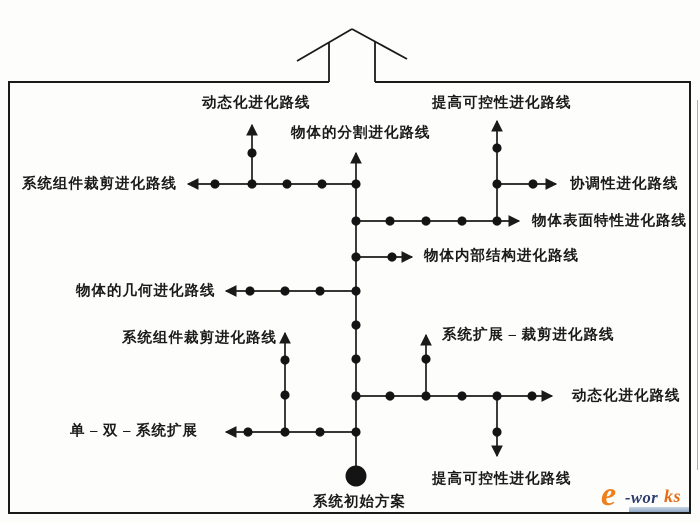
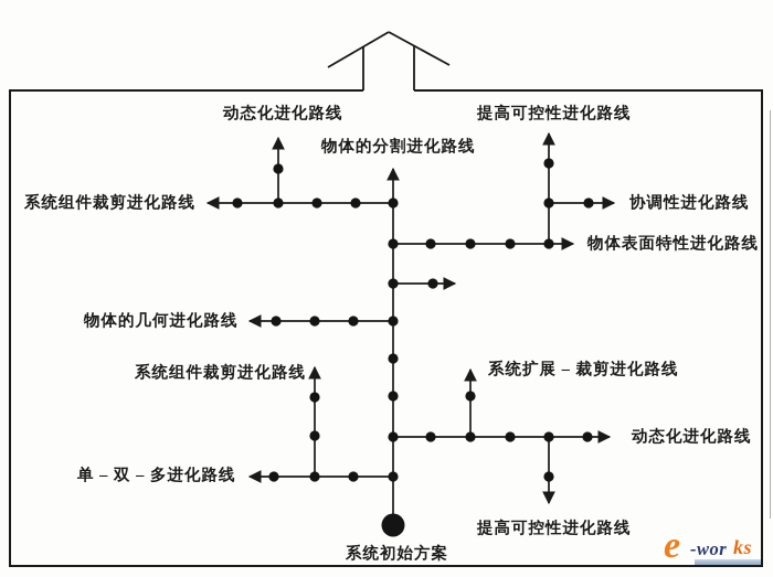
  动态化进化路线
  提高可控性进化路线
  物体的分割进化路线
  系统组件裁剪进化路线
  协调性进化路线
  物体表面特性进化路线
- 物体内部结构进化路线
  物体的几何进化路线
  系统组件裁剪进化路线
  系统扩展 – 裁剪进化路线
  动态化进化路线
- 单 – 双 – 系统扩展
+ 单 – 双 – 多进化路线
  提高可控性进化路线
  系统初始方案
  e
  -wor
  ks
